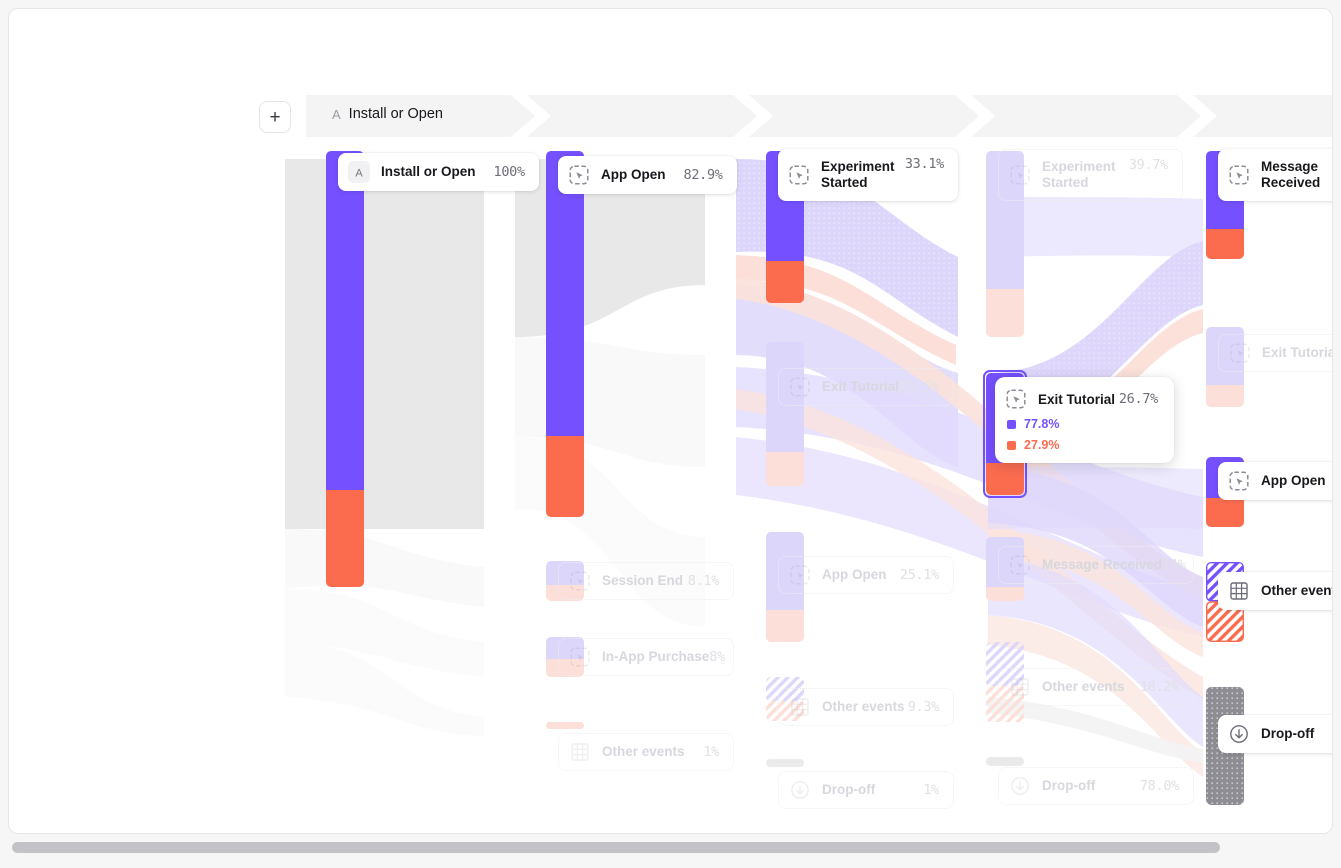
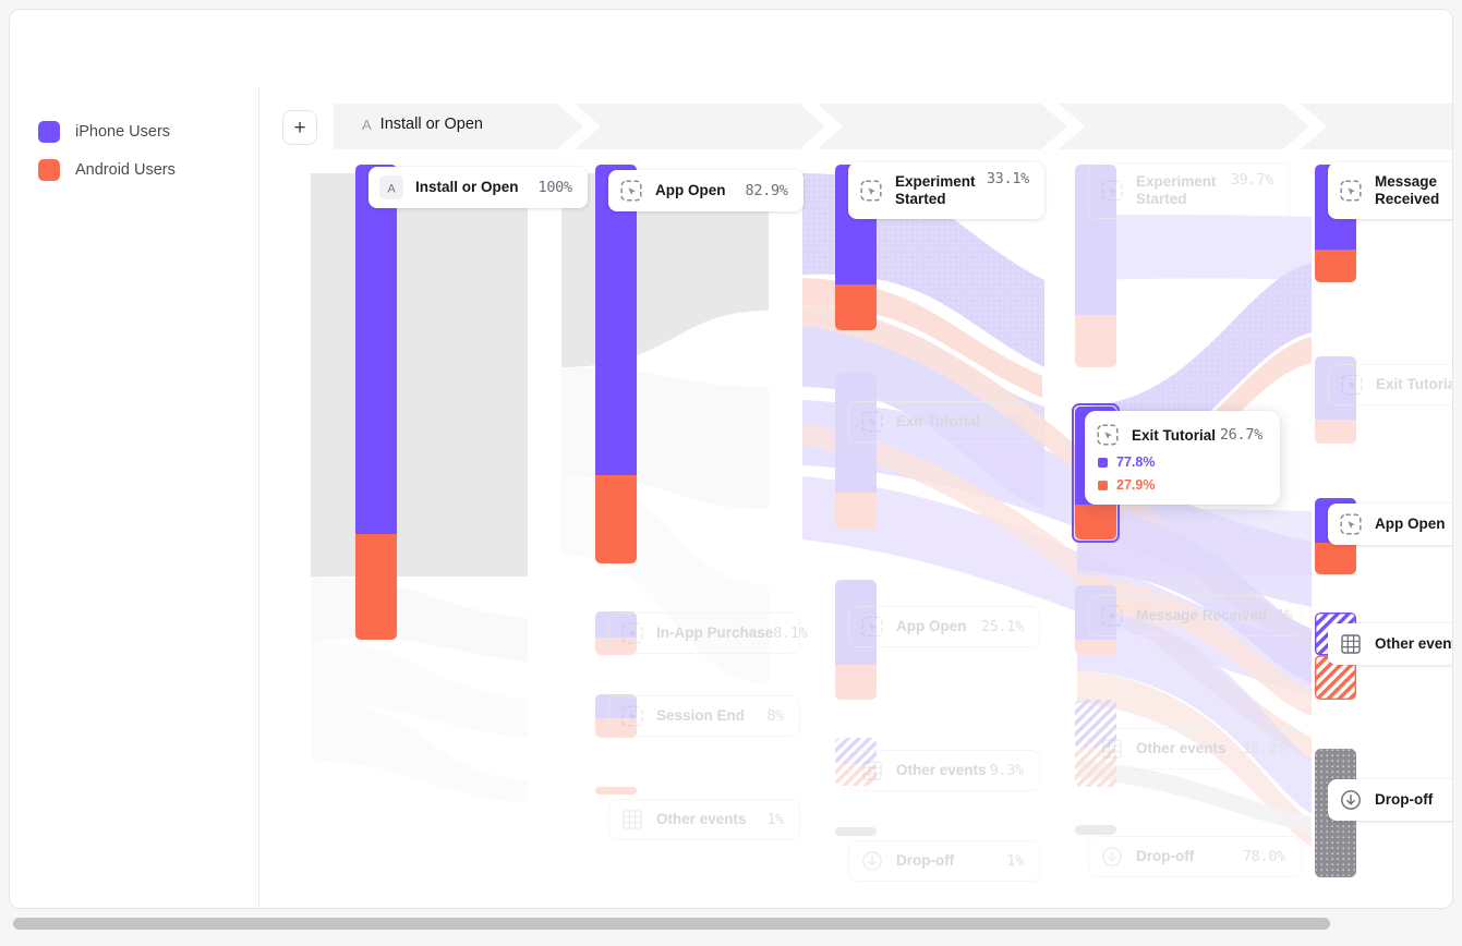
+ iPhone Users
+ Android Users
  +
  A
  Install or Open
  A
  Install or Open
  100%
  App Open
  82.9%
- Session End
+ In-App Purchase
  8.1%
- In-App Purchase
+ Session End
  8%
  Other events
  1%
  Experiment Started
  33.1%
  Exit Tutorial
  31.5%
  App Open
  25.1%
  Other events
  9.3%
  Drop-off
  1%
  Experiment Started
  39.7%
  Exit Tutorial
  26.7%
  77.8%
  27.9%
  Message Received
  14%
  Other events
  18.2%
  Drop-off
  78.0%
  Message Received
  Exit Tutoria
  App Open
  Other even
  Drop-off
